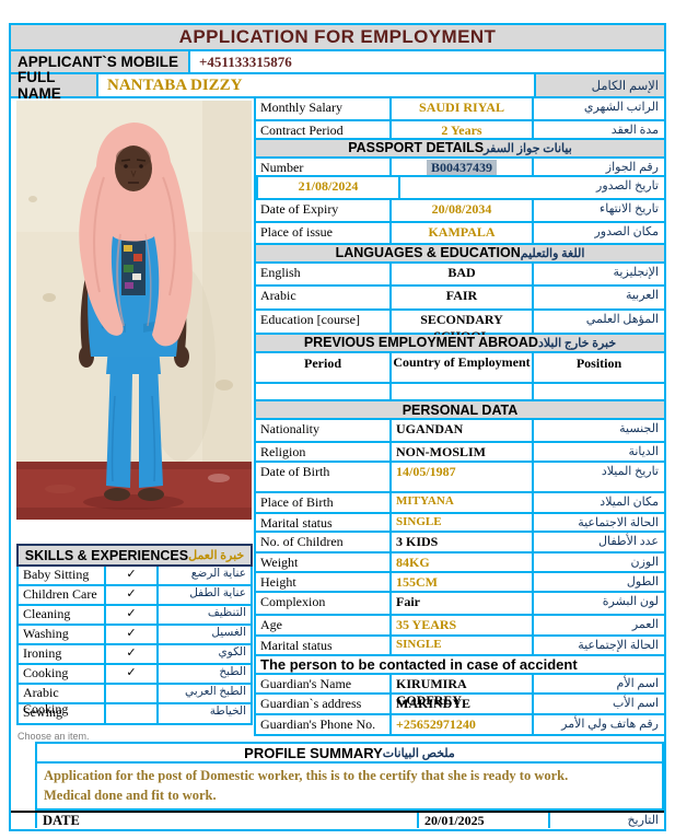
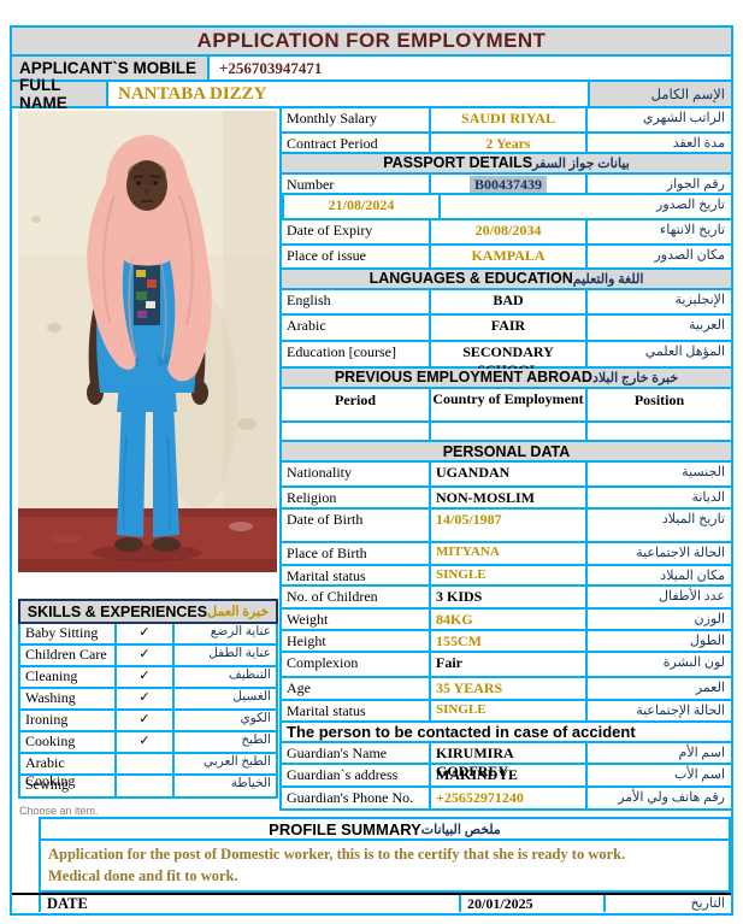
  APPLICATION FOR EMPLOYMENT
  APPLICANT`S MOBILE
- +451133315876
+ +256703947471
  FULL NAME
  NANTABA DIZZY
  الإسم الكامل
  SKILLS & EXPERIENCES
  خبرة العمل
  Baby Sitting
  ✓
  عناية الرضع
  Children Care
  ✓
  عناية الطفل
  Cleaning
  ✓
  التنظيف
  Washing
  ✓
  الغسيل
  Ironing
  ✓
  الكوي
  Cooking
  ✓
  الطبخ
  Arabic Cooking
  الطبخ العربي
  Sewing
  الخياطة
  Choose an item.
  Monthly Salary
  SAUDI RIYAL
  الراتب الشهري
  Contract Period
  2 Years
  مدة العقد
  PASSPORT DETAILS
  بيانات جواز السفر
  Number
  B00437439
  رقم الجواز
  21/08/2024
  تاريخ الصدور
  Date of Expiry
  20/08/2034
  تاريخ الانتهاء
  Place of issue
  KAMPALA
  مكان الصدور
  LANGUAGES & EDUCATION
  اللغة والتعليم
  English
  BAD
  الإنجليزية
  Arabic
  FAIR
  العربية
  Education [course]
  المؤهل العلمي
  PREVIOUS EMPLOYMENT ABROAD
  خبرة خارج البلاد
  Period
  Country of Employment
  Position
  PERSONAL DATA
  Nationality
  UGANDAN
  الجنسية
  Religion
  NON-MOSLIM
  الديانة
  Date of Birth
  14/05/1987
  تاريخ الميلاد
  Place of Birth
  MITYANA
- مكان الميلاد
+ الحالة الاجتماعية
  Marital status
  SINGLE
- الحالة الاجتماعية
+ مكان الميلاد
  No. of Children
  3 KIDS
  عدد الأطفال
  Weight
  84KG
  الوزن
  Height
  155CM
  الطول
  Complexion
  Fair
  لون البشرة
  Age
  35 YEARS
  العمر
  Marital status
  SINGLE
  الحالة الإجتماعية
  The person to be contacted in case of accident
  Guardian's Name
  KIRUMIRA GODFREY
  اسم الأم
  Guardian`s address
  MAKINDYE
  اسم الأب
  Guardian's Phone No.
  +25652971240
  رقم هاتف ولي الأمر
  PROFILE SUMMARY
  ملخص البيانات
  Application for the post of Domestic worker, this is to the certify that she is ready to work.
  Medical done and fit to work.
  DATE
  20/01/2025
  التاريخ
